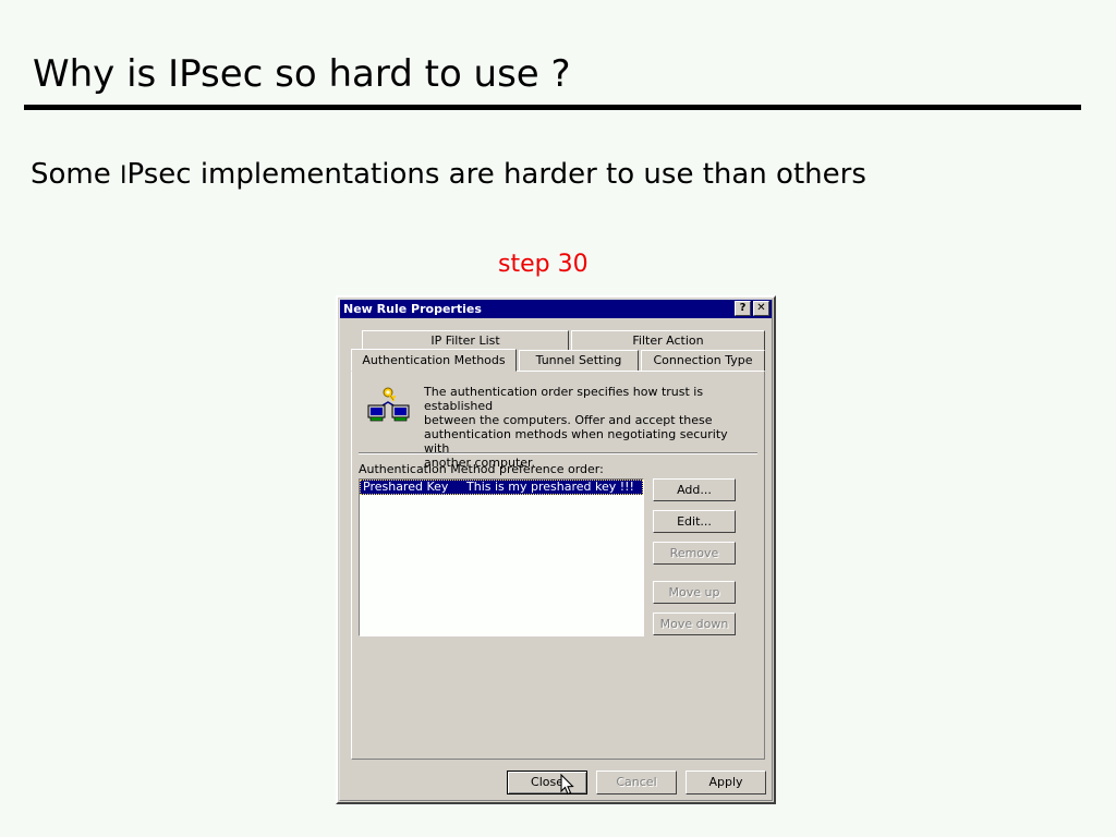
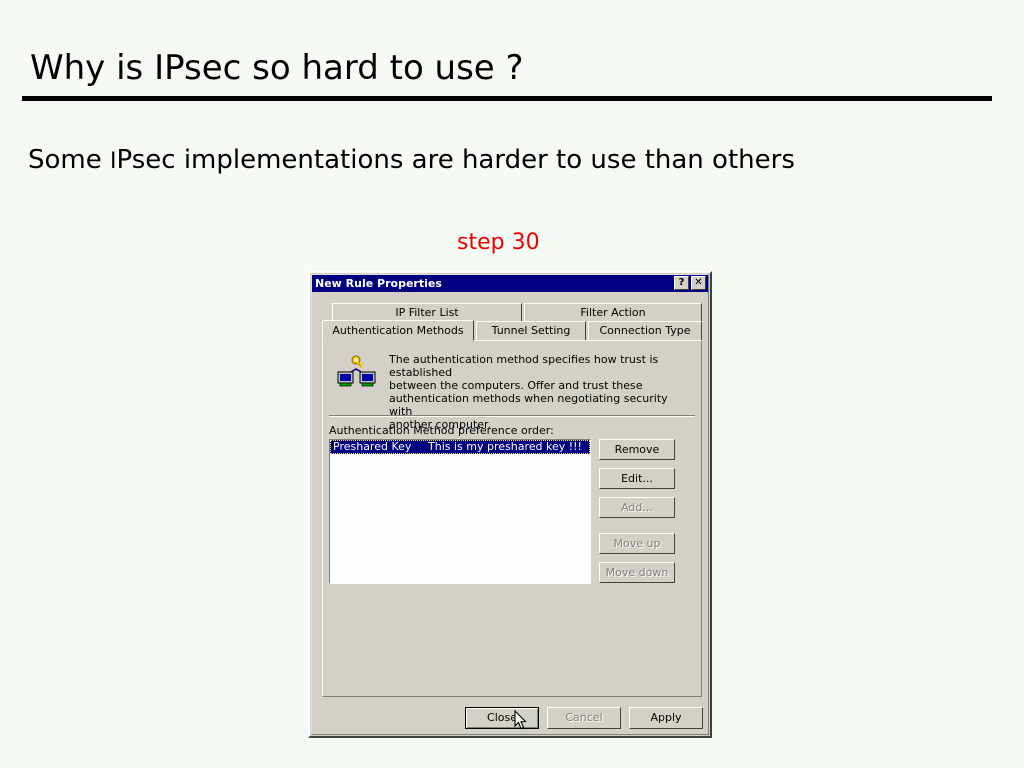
  Why is IPsec so hard to use ?
  Some IPsec implementations are harder to use than others
  step 30
  New Rule Properties
  ?
  ✕
  IP Filter List
  Filter Action
  Authentication Methods
  Tunnel Setting
  Connection Type
- The authentication order specifies how trust is established
+ The authentication method specifies how trust is established
- between the computers. Offer and accept these
+ between the computers. Offer and trust these
  authentication methods when negotiating security with
  another computer.
  Authentication Method preference order:
  Preshared Key
  This is my preshared key !!!
- Add...
+ Remove
  Edit...
- Remove
+ Add...
  Move up
  Move down
  Close
  Cancel
  Apply
